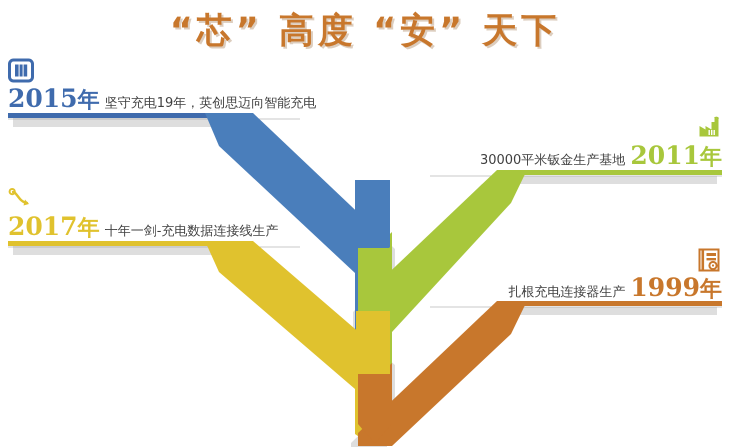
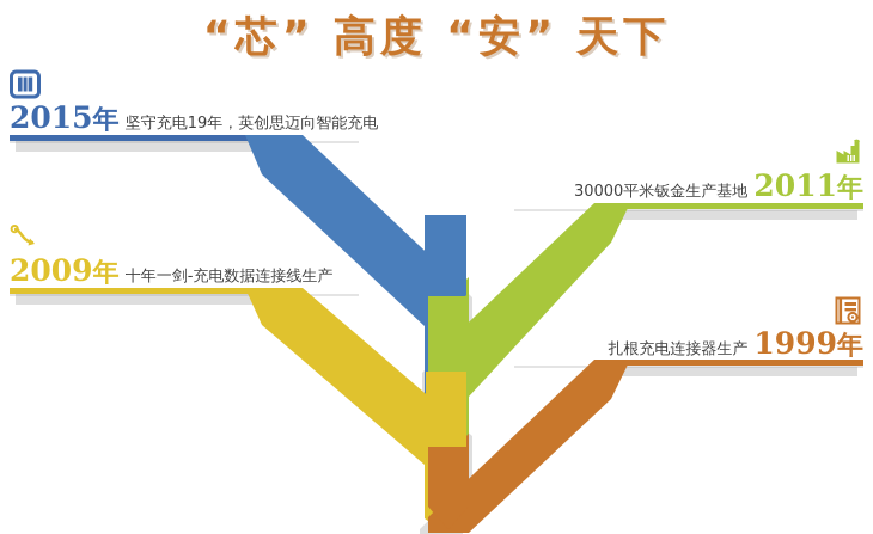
  “芯” 高度 “安” 天下
  2015年 坚守充电19年，英创思迈向智能充电
  30000平米钣金生产基地 2011年
- 2017年 十年一剑-充电数据连接线生产
+ 2009年 十年一剑-充电数据连接线生产
  扎根充电连接器生产 1999年
